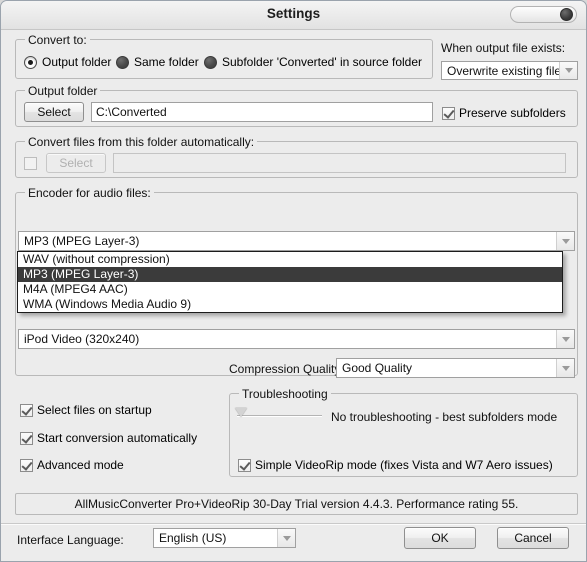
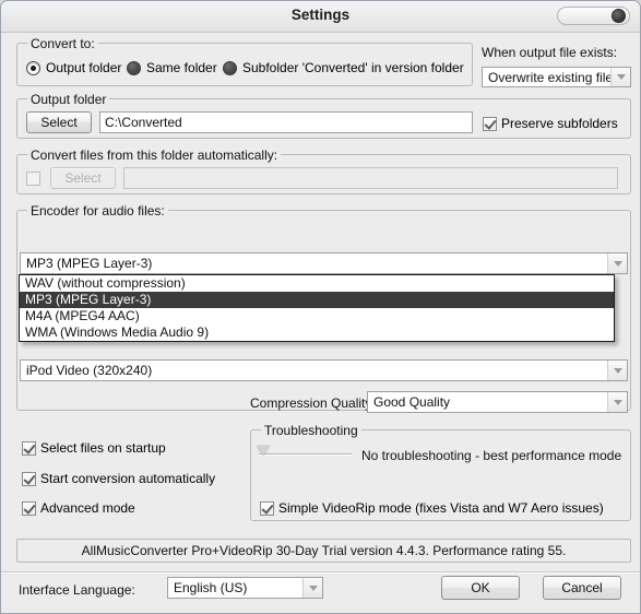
  Settings
  Convert to:
  Output folder
  Same folder
- Subfolder 'Converted' in source folder
+ Subfolder 'Converted' in version folder
  When output file exists:
  Overwrite existing file
  Output folder
  Select
  C:\Converted
  Preserve subfolders
  Convert files from this folder automatically:
  Select
  Encoder for audio files:
  MP3 (MPEG Layer-3)
  WAV (without compression)
  MP3 (MPEG Layer-3)
  M4A (MPEG4 AAC)
  WMA (Windows Media Audio 9)
  iPod Video (320x240)
  Compression Qualit
  Good Quality
  Select files on startup
  Start conversion automatically
  Advanced mode
  Troubleshooting
- No troubleshooting - best subfolders mode
+ No troubleshooting - best performance mode
  Simple VideoRip mode (fixes Vista and W7 Aero issues)
  AllMusicConverter Pro+VideoRip 30-Day Trial version 4.4.3. Performance rating 55.
  Interface Language:
  English (US)
  OK
  Cancel
